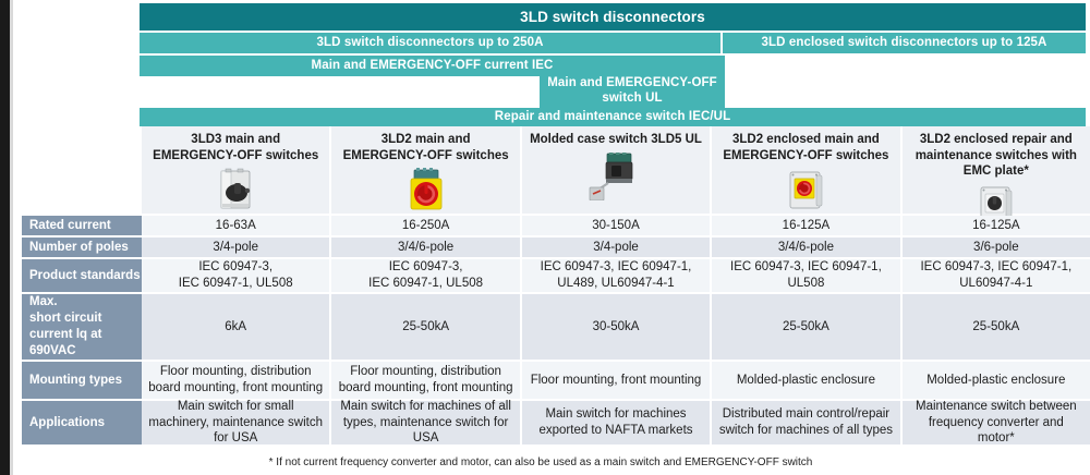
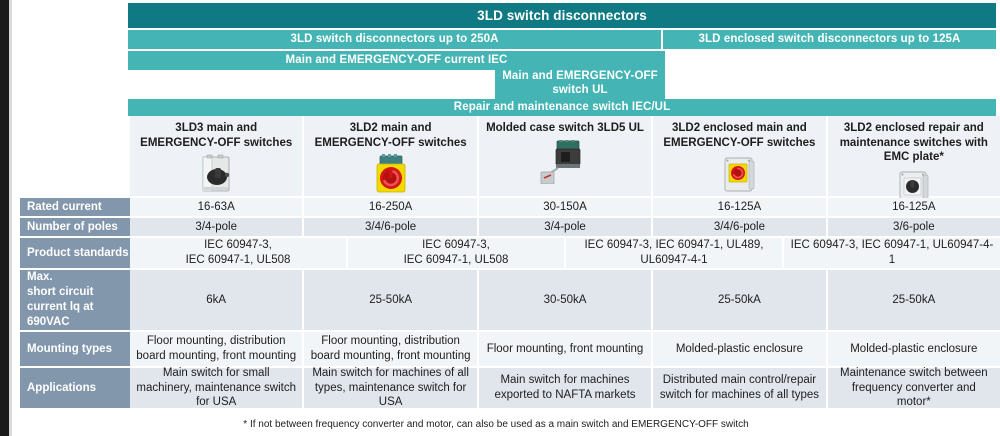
  3LD switch disconnectors
  3LD switch disconnectors up to 250A
  3LD enclosed switch disconnectors up to 125A
  Main and EMERGENCY-OFF current IEC
  Main and EMERGENCY-OFF switch UL
  Repair and maintenance switch IEC/UL
  3LD3 main and EMERGENCY-OFF switches
  3LD2 main and EMERGENCY-OFF switches
  Molded case switch 3LD5 UL
  3LD2 enclosed main and EMERGENCY-OFF switches
  3LD2 enclosed repair and maintenance switches with EMC plate*
  Rated current
  16-63A
  16-250A
  30-150A
  16-125A
  16-125A
  Number of poles
  3/4-pole
  3/4/6-pole
  3/4-pole
  3/4/6-pole
  3/6-pole
  Product standards
  IEC 60947-3,
  IEC 60947-1, UL508
  IEC 60947-3,
  IEC 60947-1, UL508
  IEC 60947-3, IEC 60947-1, UL489, UL60947-4-1
- IEC 60947-3, IEC 60947-1, UL508
  IEC 60947-3, IEC 60947-1, UL60947-4-1
  Max.
  short circuit
  current lq at
  690VAC
  6kA
  25-50kA
  30-50kA
  25-50kA
  25-50kA
  Mounting types
  Floor mounting, distribution board mounting, front mounting
  Floor mounting, distribution board mounting, front mounting
  Floor mounting, front mounting
  Molded-plastic enclosure
  Molded-plastic enclosure
  Applications
  Main switch for small machinery, maintenance switch for USA
  Main switch for machines of all types, maintenance switch for USA
  Main switch for machines exported to NAFTA markets
  Distributed main control/repair switch for machines of all types
  Maintenance switch between frequency converter and motor*
- * If not current frequency converter and motor, can also be used as a main switch and EMERGENCY-OFF switch
+ * If not between frequency converter and motor, can also be used as a main switch and EMERGENCY-OFF switch
